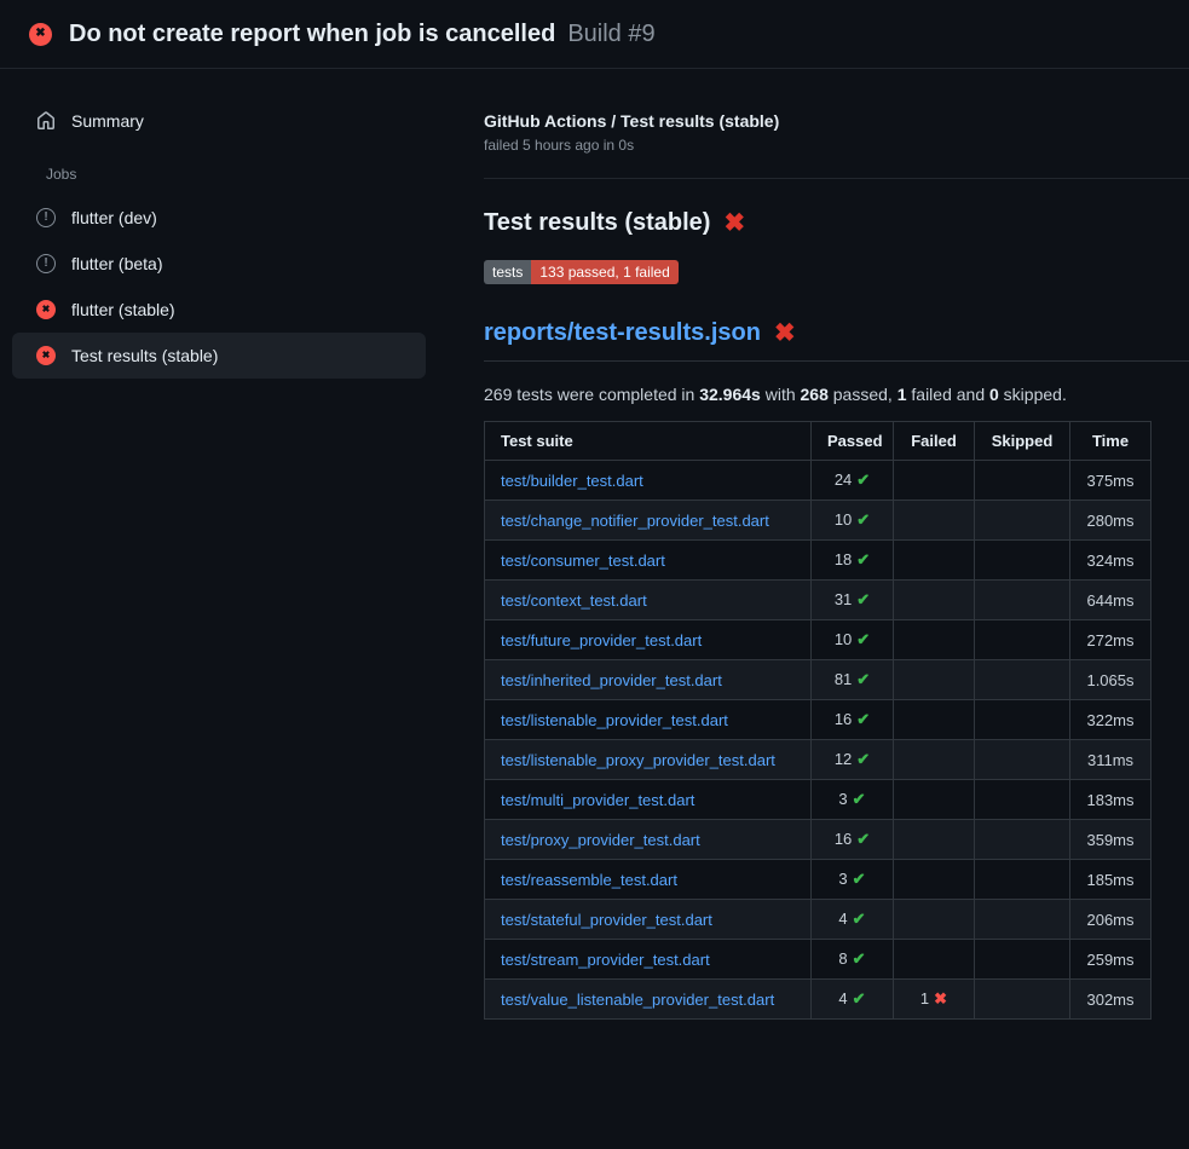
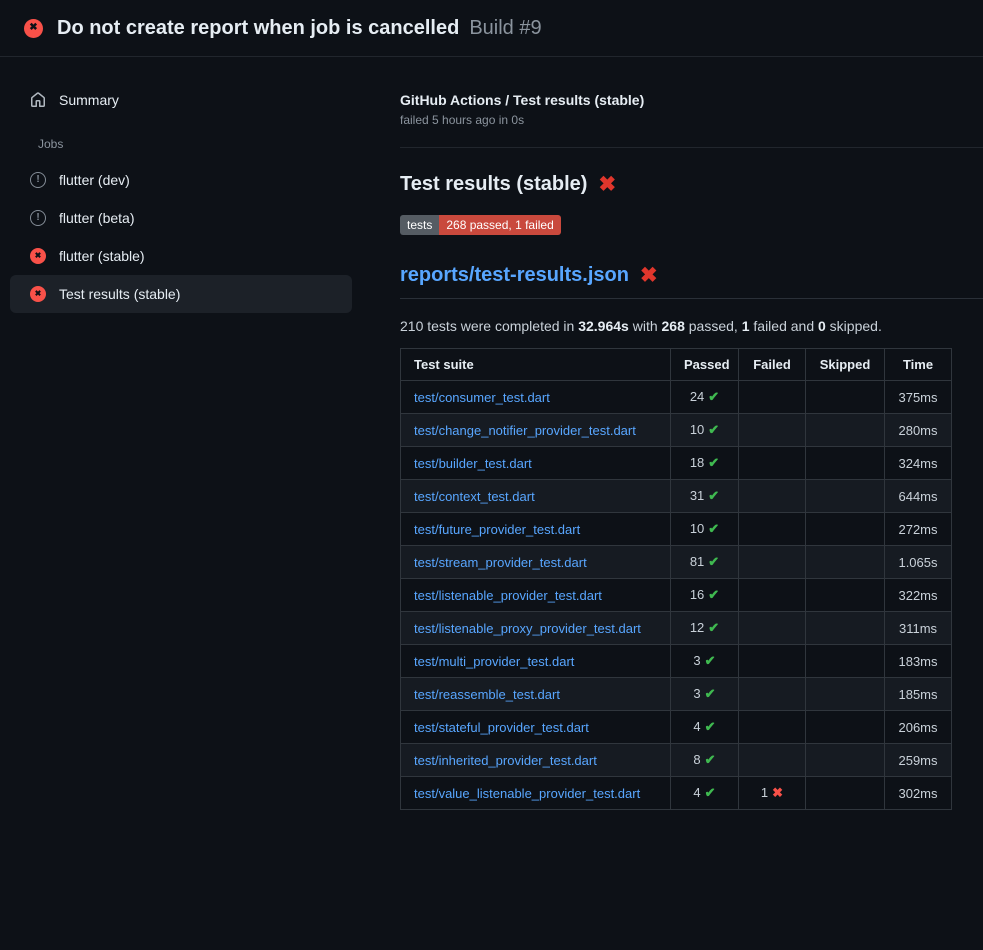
  ✖
  Do not create report when job is cancelled
  Build #9
  Summary
  Jobs
  !
  flutter (dev)
  !
  flutter (beta)
  ✖
  flutter (stable)
  ✖
  Test results (stable)
  GitHub Actions / Test results (stable)
  failed 5 hours ago in 0s
  Test results (stable)
  ✖
  tests
- 133 passed, 1 failed
+ 268 passed, 1 failed
  reports/test-results.json
  ✖
- 269 tests were completed in 32.964s with 268 passed, 1 failed and 0 skipped.
+ 210 tests were completed in 32.964s with 268 passed, 1 failed and 0 skipped.
  Test suite	Passed	Failed	Skipped	Time
- test/builder_test.dart	24 ✔			375ms
+ test/consumer_test.dart	24 ✔			375ms
  test/change_notifier_provider_test.dart	10 ✔			280ms
- test/consumer_test.dart	18 ✔			324ms
+ test/builder_test.dart	18 ✔			324ms
  test/context_test.dart	31 ✔			644ms
  test/future_provider_test.dart	10 ✔			272ms
- test/inherited_provider_test.dart	81 ✔			1.065s
+ test/stream_provider_test.dart	81 ✔			1.065s
  test/listenable_provider_test.dart	16 ✔			322ms
  test/listenable_proxy_provider_test.dart	12 ✔			311ms
  test/multi_provider_test.dart	3 ✔			183ms
- test/proxy_provider_test.dart	16 ✔			359ms
  test/reassemble_test.dart	3 ✔			185ms
  test/stateful_provider_test.dart	4 ✔			206ms
- test/stream_provider_test.dart	8 ✔			259ms
+ test/inherited_provider_test.dart	8 ✔			259ms
  test/value_listenable_provider_test.dart	4 ✔	1 ✖		302ms
